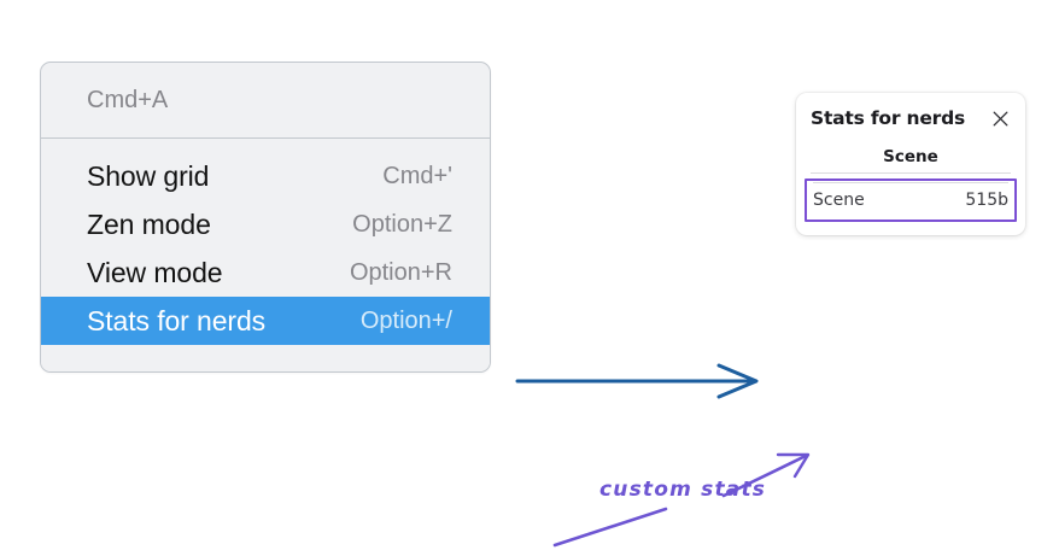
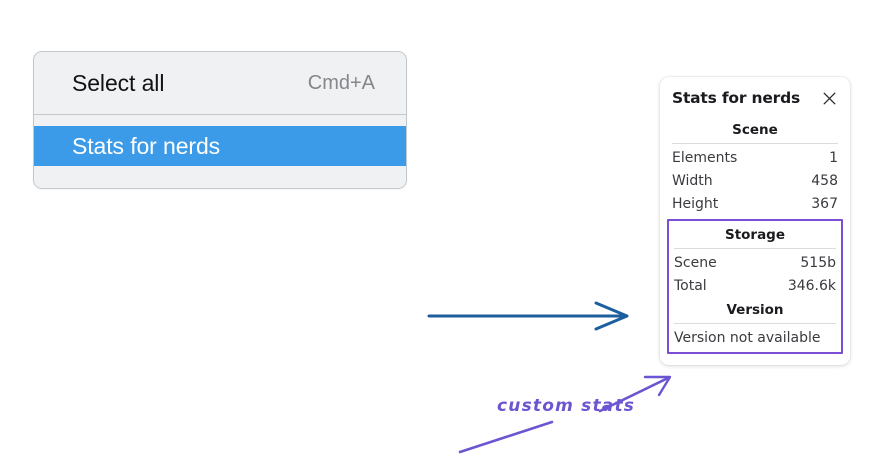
+ Select all
  Cmd+A
- Show grid
- Cmd+'
- Zen mode
- Option+Z
- View mode
- Option+R
  Stats for nerds
- Option+/
  Stats for nerds
  Scene
+ Elements
+ 1
+ Width
+ 458
+ Height
+ 367
+ Storage
  Scene
  515b
+ Total
+ 346.6k
+ Version
+ Version not available
  custom stats
